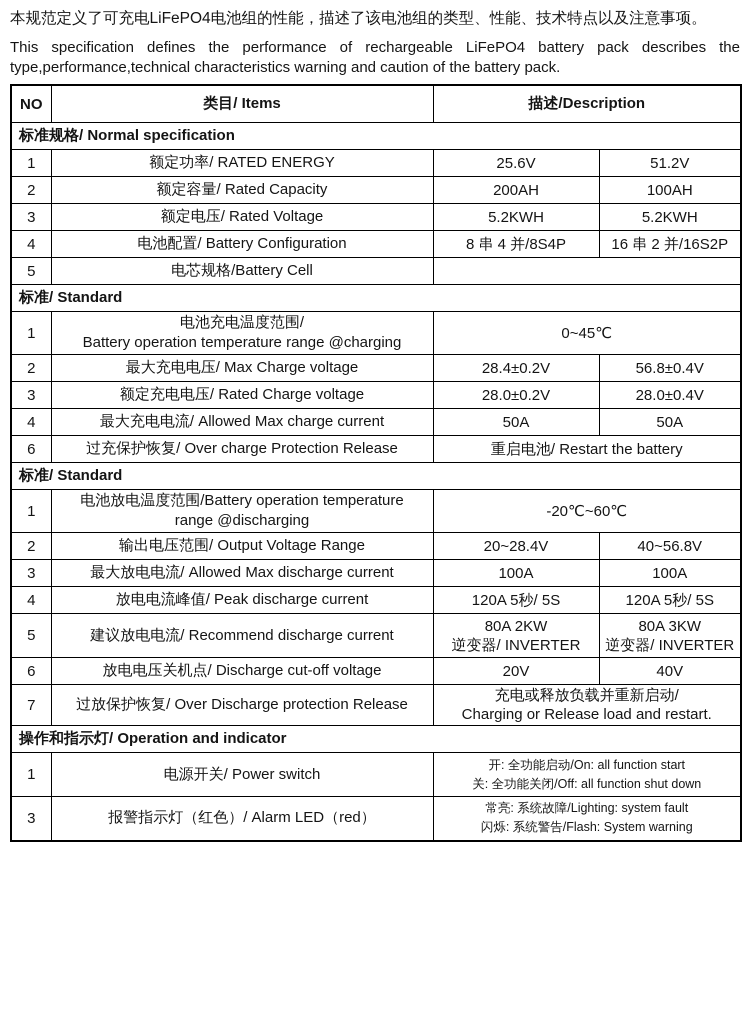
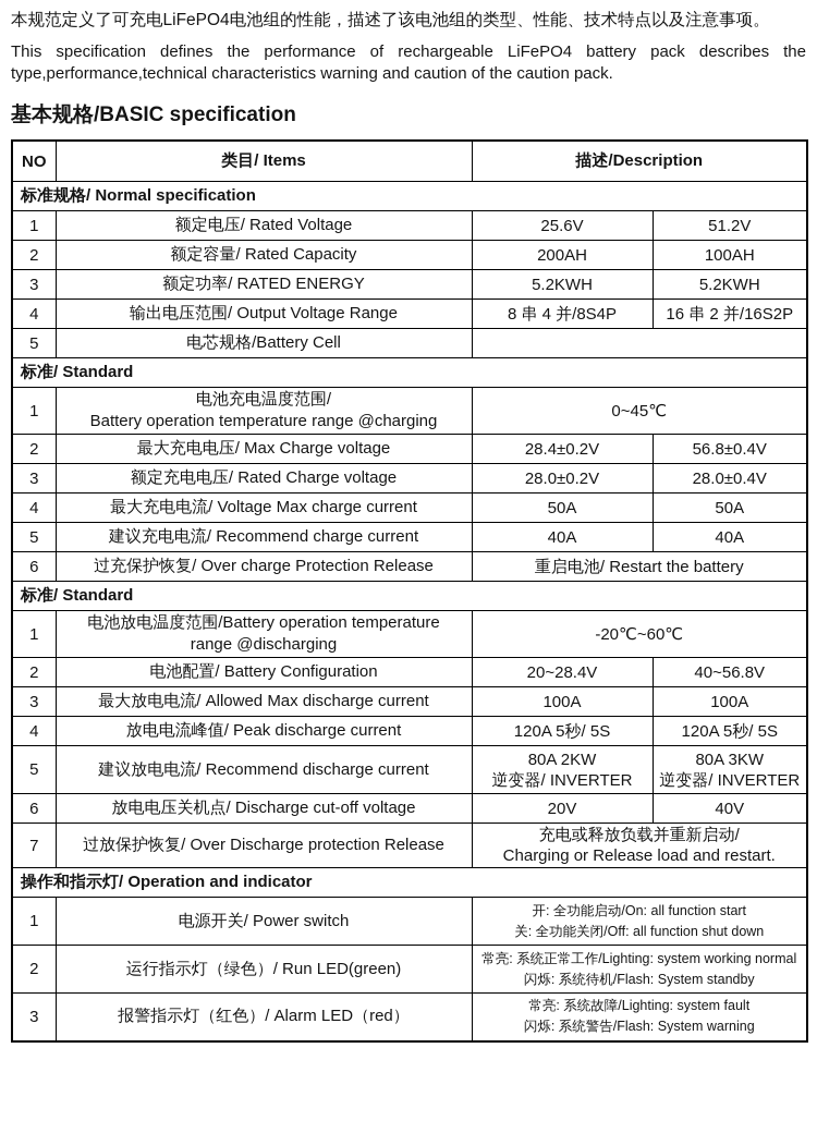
  本规范定义了可充电LiFePO4电池组的性能，描述了该电池组的类型、性能、技术特点以及注意事项。
- This specification defines the performance of rechargeable LiFePO4 battery pack describes the type,performance,technical characteristics warning and caution of the battery pack.
+ This specification defines the performance of rechargeable LiFePO4 battery pack describes the type,performance,technical characteristics warning and caution of the caution pack.
+ 基本规格/BASIC specification
  NO	类目/ Items	描述/Description
  标准规格/ Normal specification
- 1	额定功率/ RATED ENERGY	25.6V	51.2V
+ 1	额定电压/ Rated Voltage	25.6V	51.2V
  2	额定容量/ Rated Capacity	200AH	100AH
- 3	额定电压/ Rated Voltage	5.2KWH	5.2KWH
+ 3	额定功率/ RATED ENERGY	5.2KWH	5.2KWH
- 4	电池配置/ Battery Configuration	8 串 4 并/8S4P	16 串 2 并/16S2P
+ 4	输出电压范围/ Output Voltage Range	8 串 4 并/8S4P	16 串 2 并/16S2P
  5	电芯规格/Battery Cell
  标准/ Standard
  1	电池充电温度范围/ Battery operation temperature range @charging	0~45℃
  2	最大充电电压/ Max Charge voltage	28.4±0.2V	56.8±0.4V
  3	额定充电电压/ Rated Charge voltage	28.0±0.2V	28.0±0.4V
- 4	最大充电电流/ Allowed Max charge current	50A	50A
+ 4	最大充电电流/ Voltage Max charge current	50A	50A
+ 5	建议充电电流/ Recommend charge current	40A	40A
  6	过充保护恢复/ Over charge Protection Release	重启电池/ Restart the battery
  标准/ Standard
  1	电池放电温度范围/Battery operation temperature range @discharging	-20℃~60℃
- 2	输出电压范围/ Output Voltage Range	20~28.4V	40~56.8V
+ 2	电池配置/ Battery Configuration	20~28.4V	40~56.8V
  3	最大放电电流/ Allowed Max discharge current	100A	100A
  4	放电电流峰值/ Peak discharge current	120A 5秒/ 5S	120A 5秒/ 5S
  5	建议放电电流/ Recommend discharge current	80A 2KW 逆变器/ INVERTER	80A 3KW 逆变器/ INVERTER
  6	放电电压关机点/ Discharge cut-off voltage	20V	40V
  7	过放保护恢复/ Over Discharge protection Release	充电或释放负载并重新启动/ Charging or Release load and restart.
  操作和指示灯/ Operation and indicator
  1	电源开关/ Power switch	开: 全功能启动/On: all function start 关: 全功能关闭/Off: all function shut down
+ 2	运行指示灯（绿色）/ Run LED(green)	常亮: 系统正常工作/Lighting: system working normal 闪烁: 系统待机/Flash: System standby
  3	报警指示灯（红色）/ Alarm LED（red）	常亮: 系统故障/Lighting: system fault 闪烁: 系统警告/Flash: System warning
